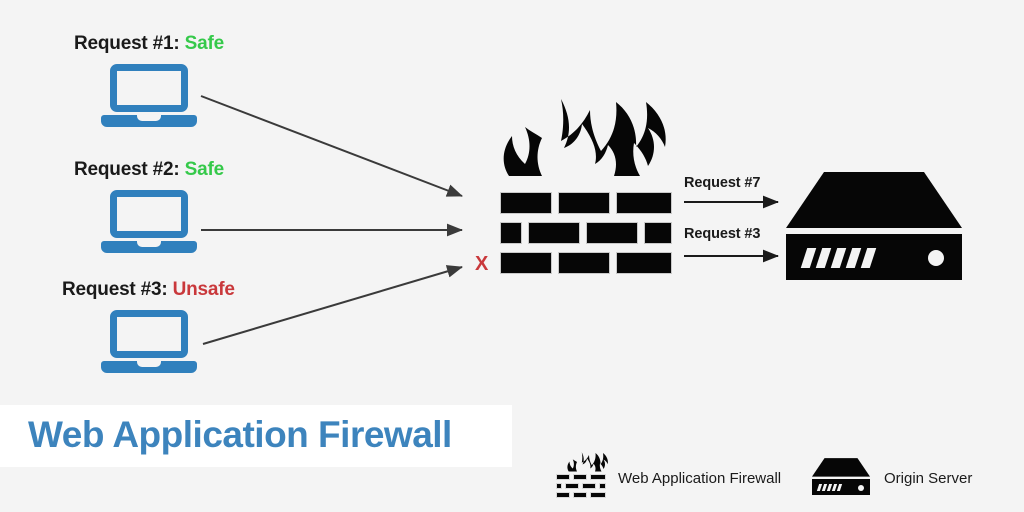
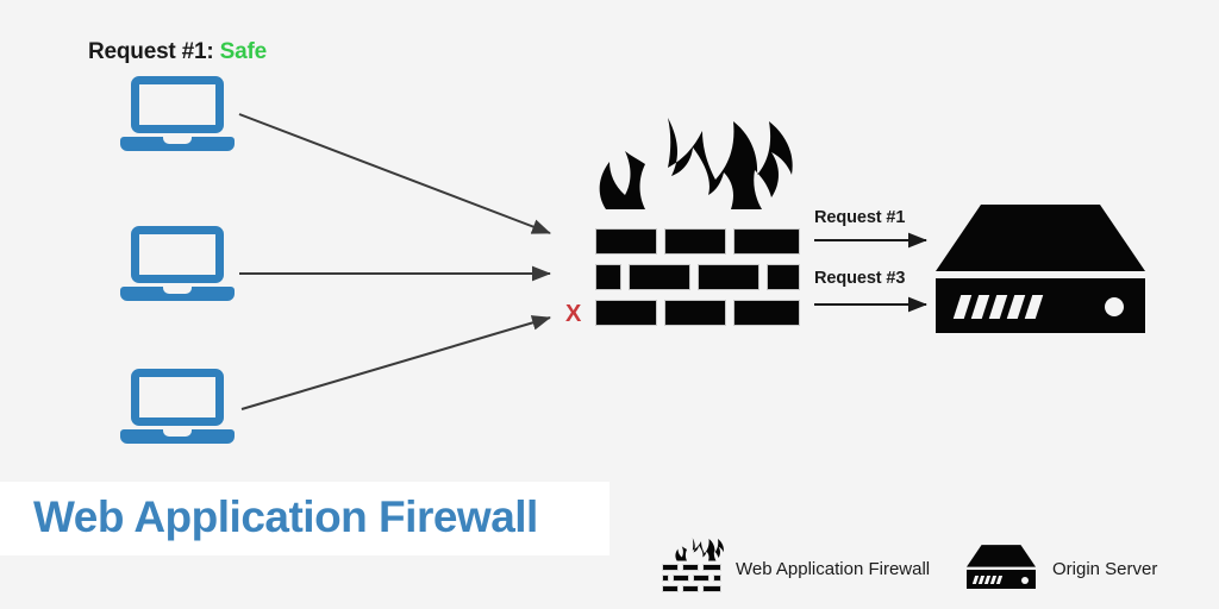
  Request #1: Safe
- Request #2: Safe
- Request #3: Unsafe
  X
- Request #7
+ Request #1
  Request #3
  Web Application Firewall
  Web Application Firewall
  Origin Server
